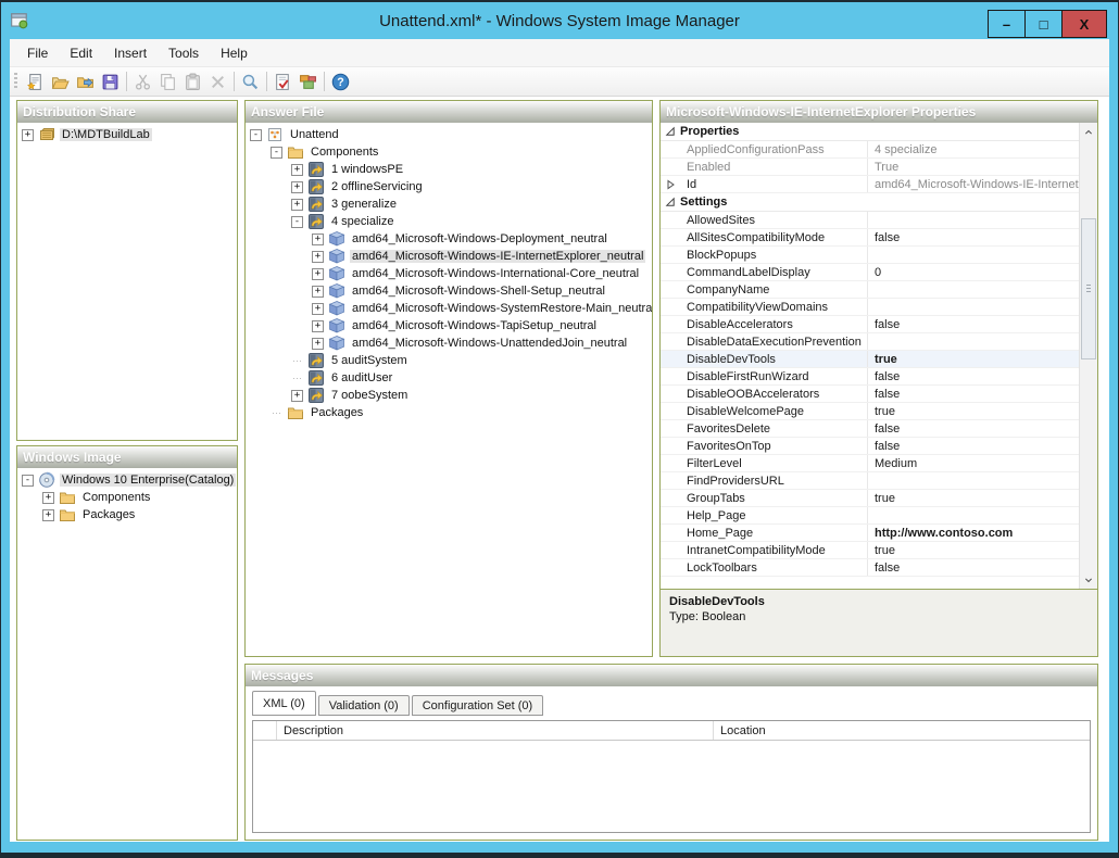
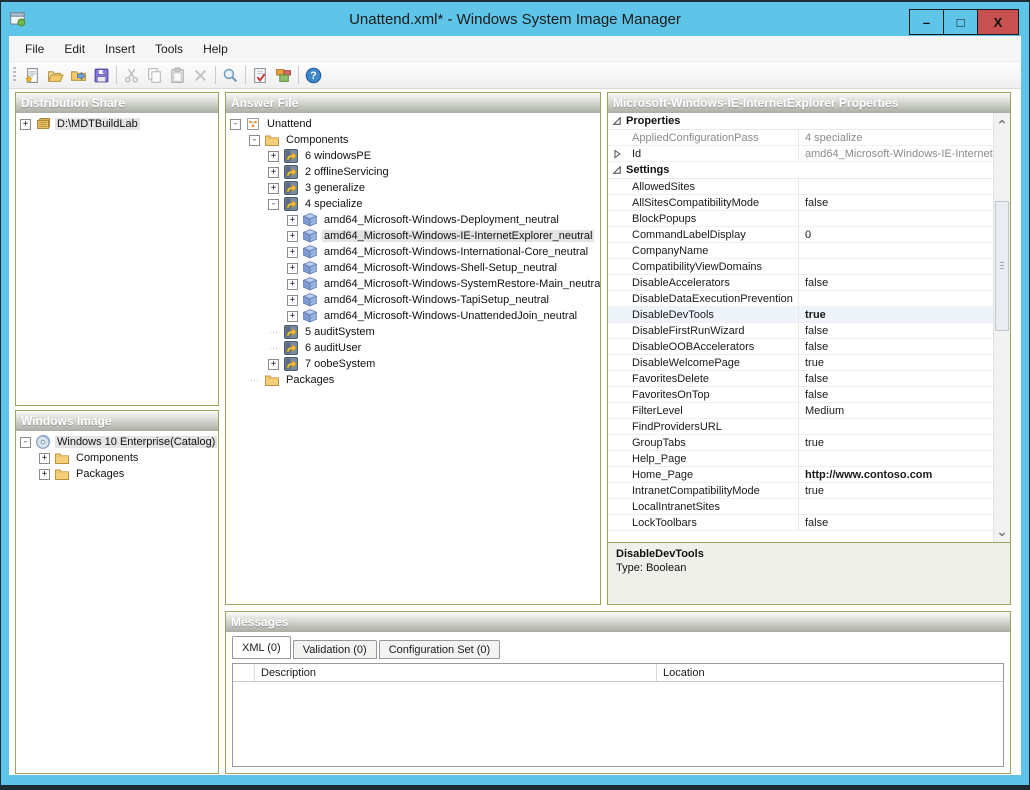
  Unattend.xml* - Windows System Image Manager
  –
  □
  X
  File
  Edit
  Insert
  Tools
  Help
  ?
  Distribution Share
  +
  D:\MDTBuildLab
  Windows Image
  -
  Windows 10 Enterprise(Catalog)
  +
  Components
  +
  Packages
  Answer File
  -
  Unattend
  -
  Components
  +
- 1 windowsPE
+ 6 windowsPE
  +
  2 offlineServicing
  +
  3 generalize
  -
  4 specialize
  +
  amd64_Microsoft-Windows-Deployment_neutral
  +
  amd64_Microsoft-Windows-IE-InternetExplorer_neutral
  +
  amd64_Microsoft-Windows-International-Core_neutral
  +
  amd64_Microsoft-Windows-Shell-Setup_neutral
  +
  amd64_Microsoft-Windows-SystemRestore-Main_neutra
  +
  amd64_Microsoft-Windows-TapiSetup_neutral
  +
  amd64_Microsoft-Windows-UnattendedJoin_neutral
  5 auditSystem
  6 auditUser
  +
  7 oobeSystem
  Packages
  Microsoft-Windows-IE-InternetExplorer Properties
  Properties
  AppliedConfigurationPass
  4 specialize
- Enabled
- True
  Id
  amd64_Microsoft-Windows-IE-Internet
  Settings
  AllowedSites
  AllSitesCompatibilityMode
  false
  BlockPopups
  CommandLabelDisplay
  0
  CompanyName
  CompatibilityViewDomains
  DisableAccelerators
  false
  DisableDataExecutionPrevention
  DisableDevTools
  true
  DisableFirstRunWizard
  false
  DisableOOBAccelerators
  false
  DisableWelcomePage
  true
  FavoritesDelete
  false
  FavoritesOnTop
  false
  FilterLevel
  Medium
  FindProvidersURL
  GroupTabs
  true
  Help_Page
  Home_Page
  http://www.contoso.com
  IntranetCompatibilityMode
  true
+ LocalIntranetSites
  LockToolbars
  false
  DisableDevTools
  Type: Boolean
  Messages
  XML (0)
  Validation (0)
  Configuration Set (0)
  Description
  Location
